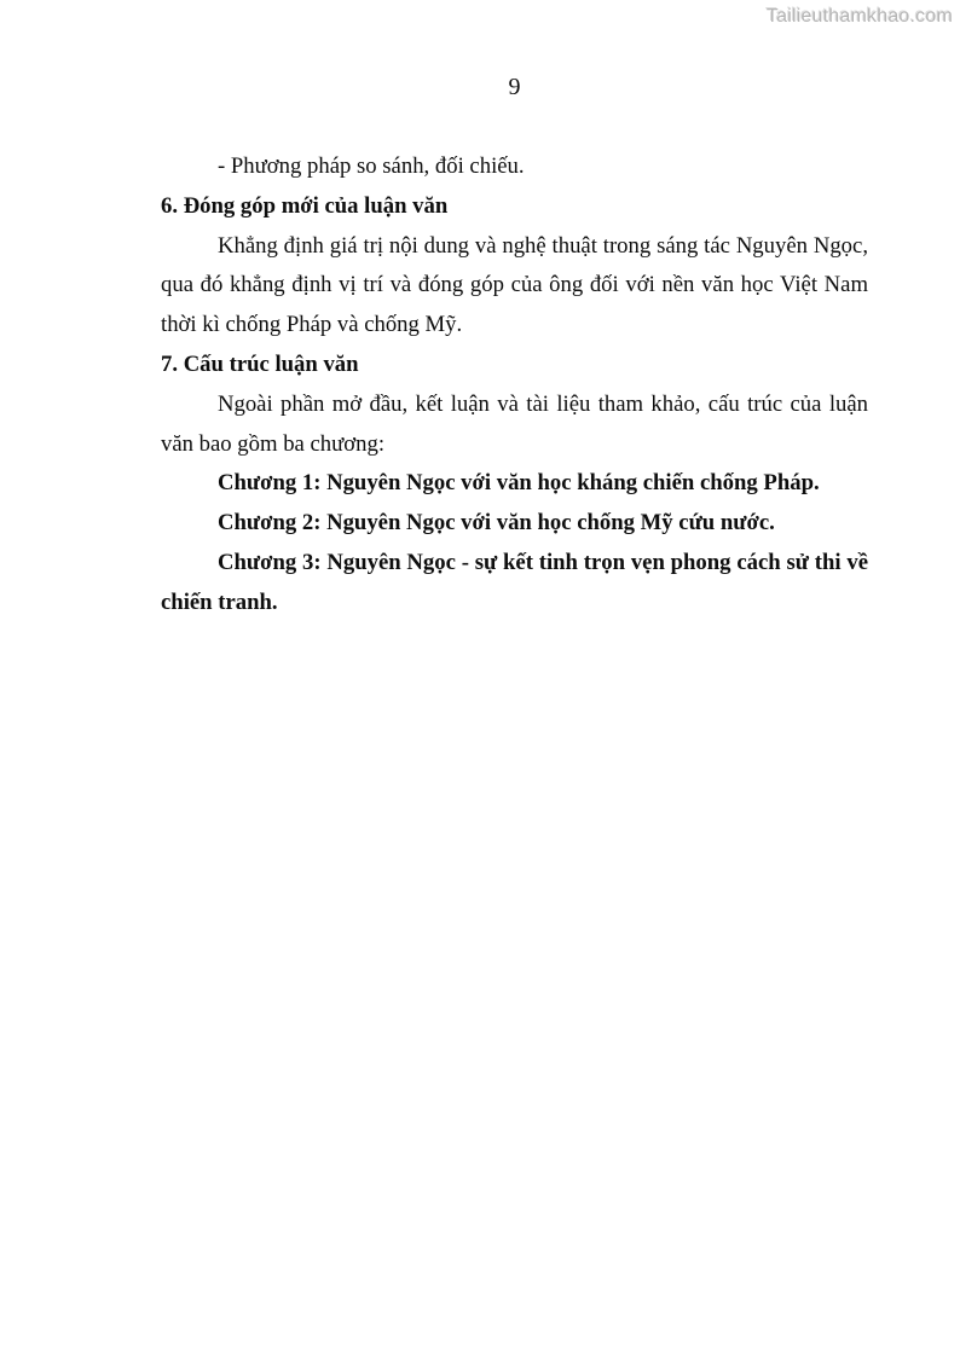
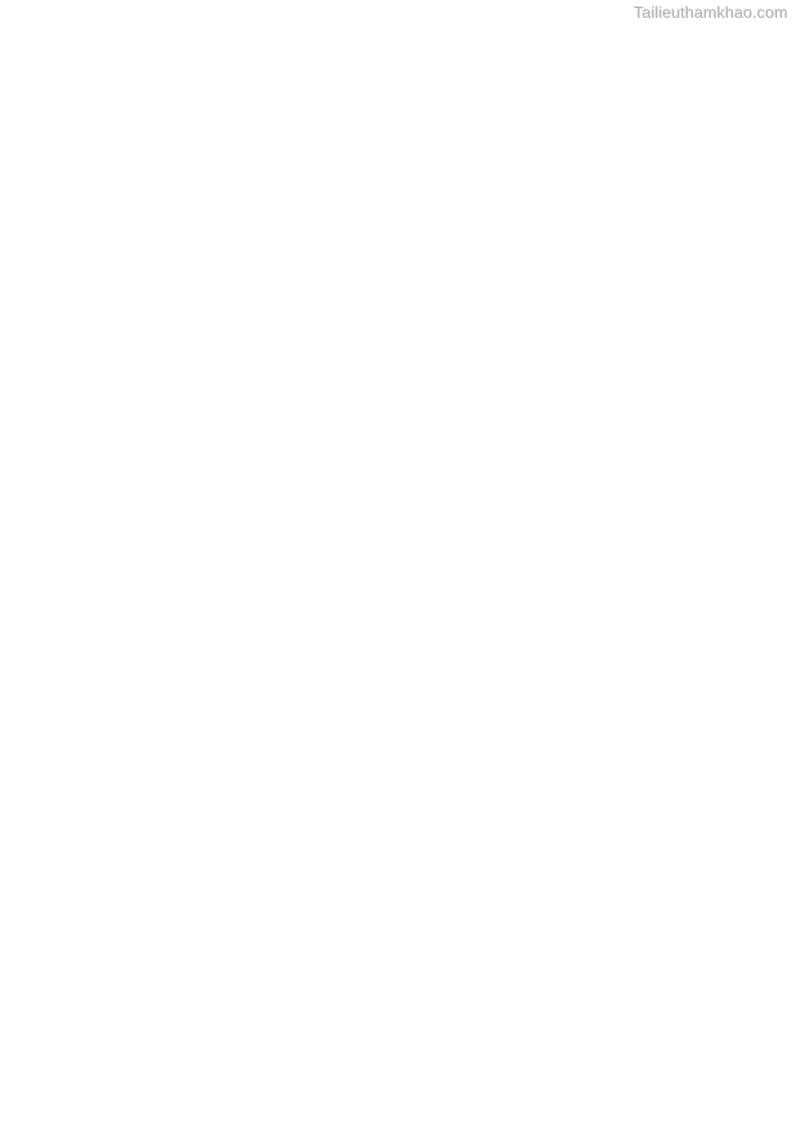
  Tailieuthamkhao.com
- 9
- - Phương pháp so sánh, đối chiếu.
- 6. Đóng góp mới của luận văn
- Khẳng định giá trị nội dung và nghệ thuật trong sáng tác Nguyên Ngọc,
- qua đó khẳng định vị trí và đóng góp của ông đối với nền văn học Việt Nam
- thời kì chống Pháp và chống Mỹ.
- 7. Cấu trúc luận văn
- Ngoài phần mở đầu, kết luận và tài liệu tham khảo, cấu trúc của luận
- văn bao gồm ba chương:
- Chương 1: Nguyên Ngọc với văn học kháng chiến chống Pháp.
- Chương 2: Nguyên Ngọc với văn học chống Mỹ cứu nước.
- Chương 3: Nguyên Ngọc - sự kết tinh trọn vẹn phong cách sử thi về
- chiến tranh.
